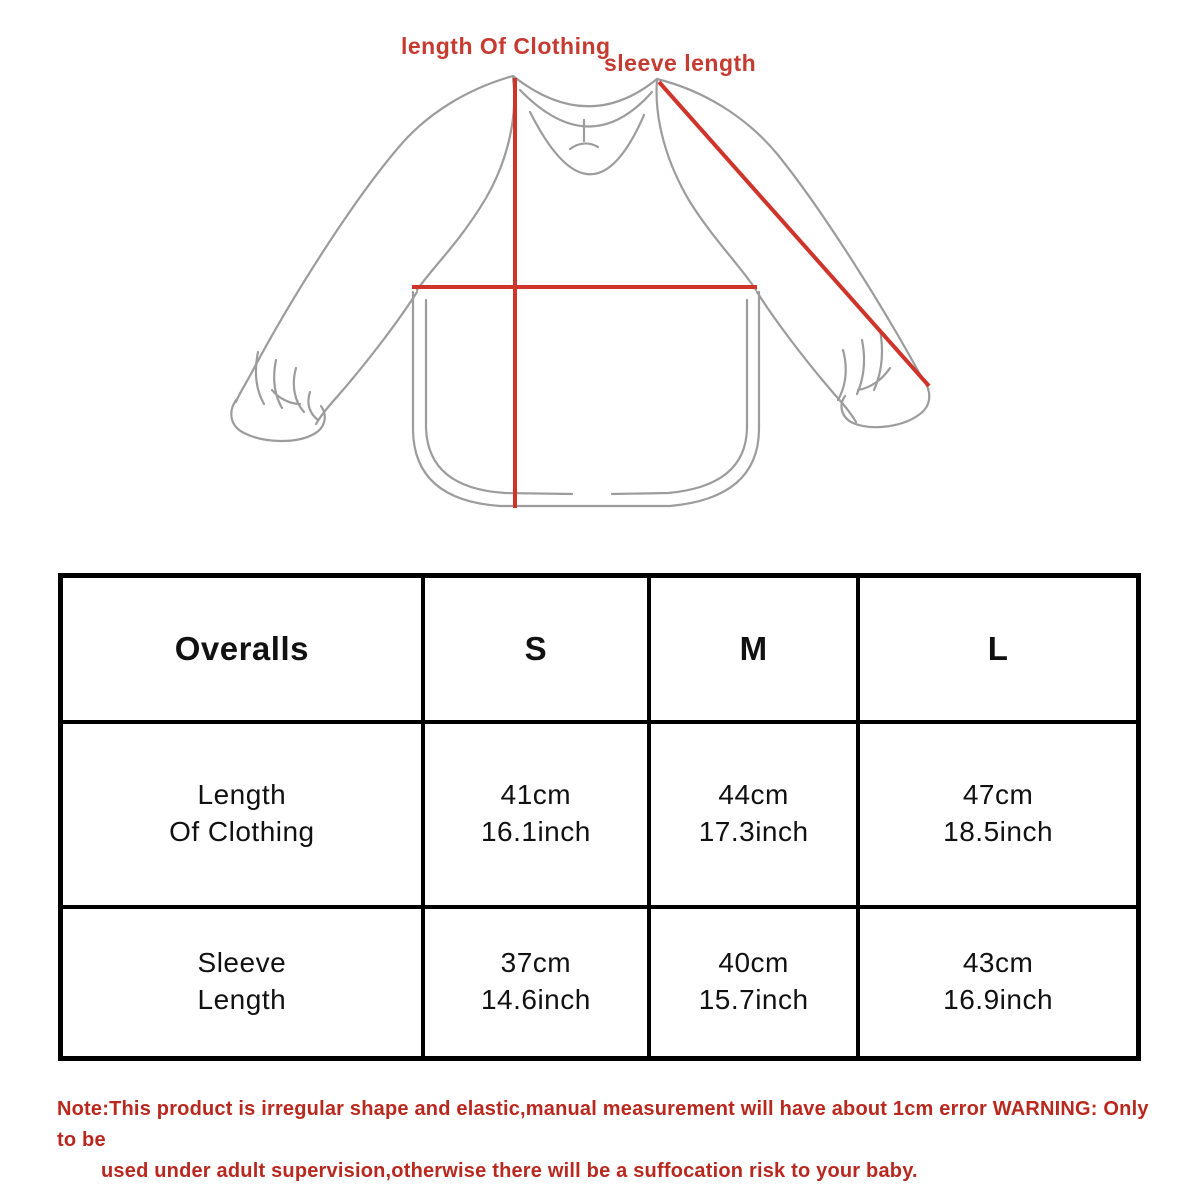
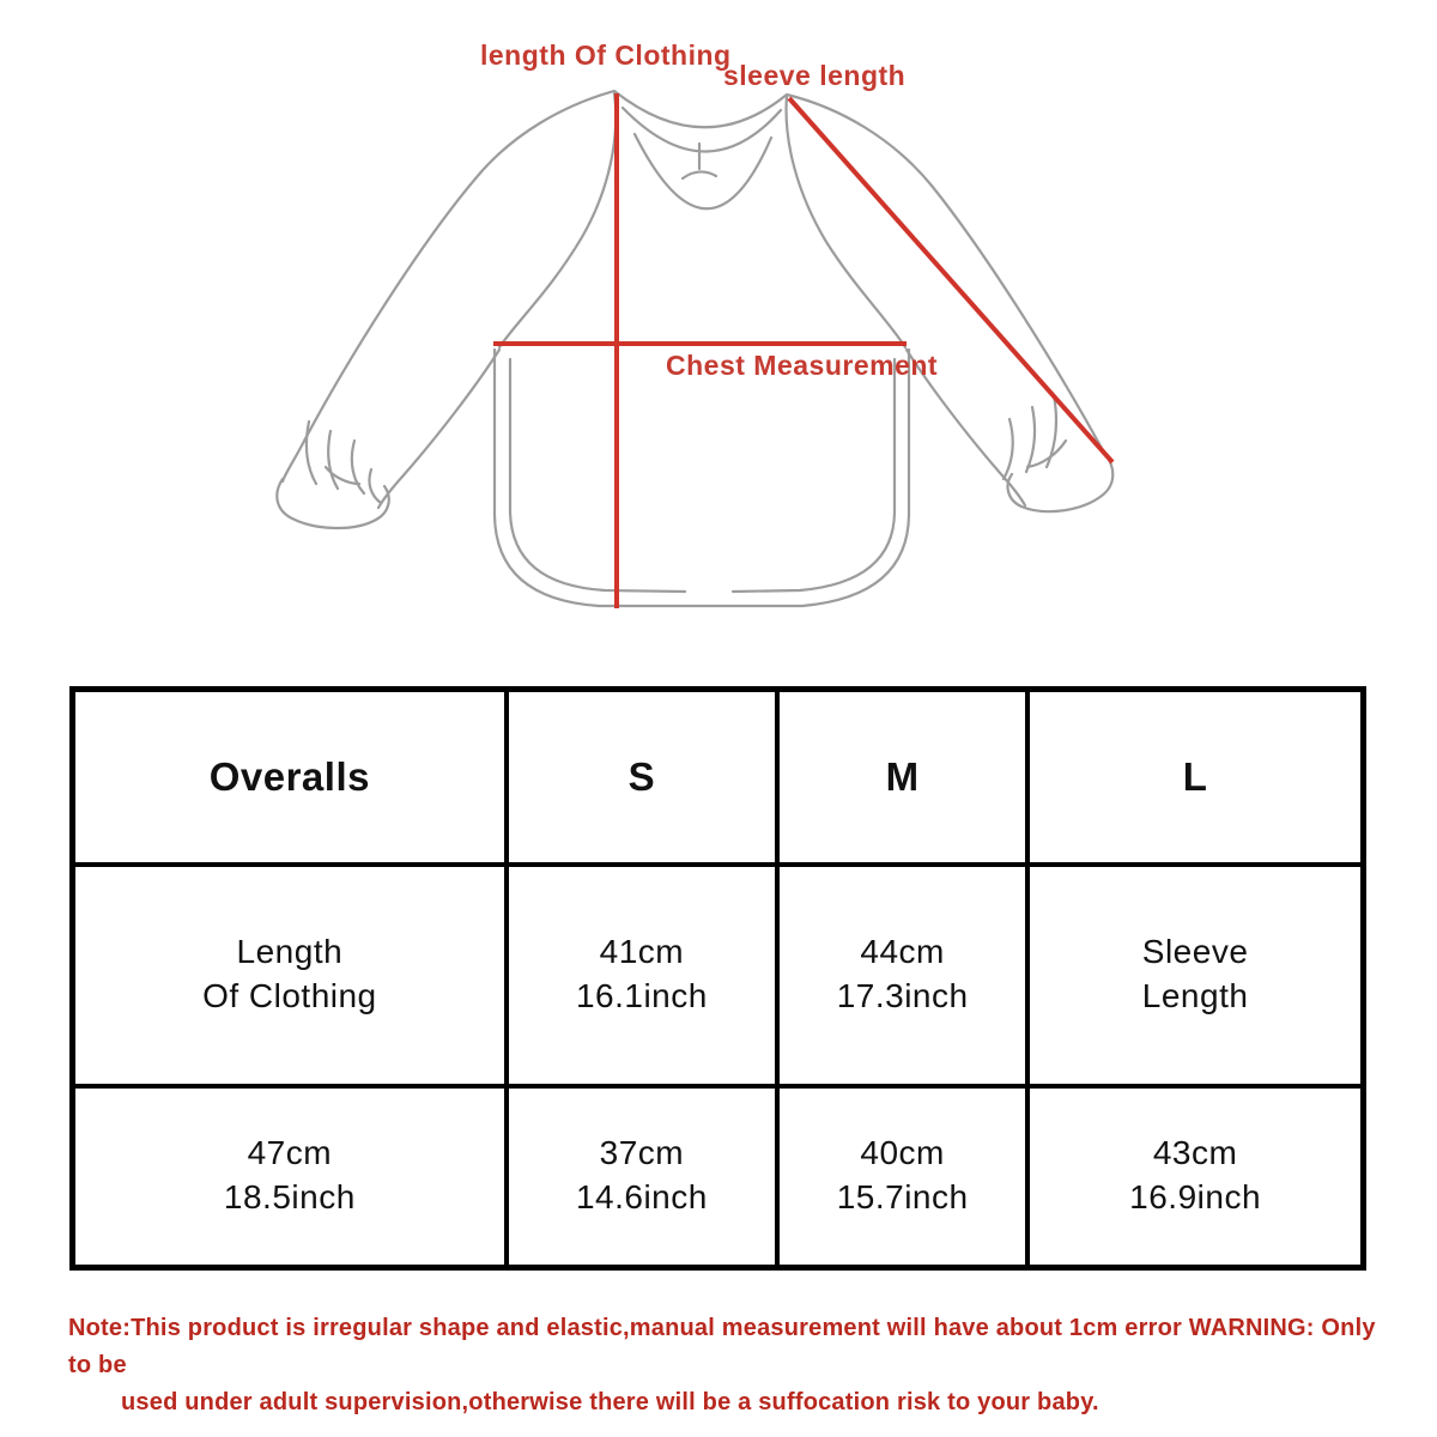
  length Of Clothing
  sleeve length
+ Chest Measurement
  Overalls	S	M	L
- Length Of Clothing	41cm 16.1inch	44cm 17.3inch	47cm 18.5inch
+ Length Of Clothing	41cm 16.1inch	44cm 17.3inch	Sleeve Length
- Sleeve Length	37cm 14.6inch	40cm 15.7inch	43cm 16.9inch
+ 47cm 18.5inch	37cm 14.6inch	40cm 15.7inch	43cm 16.9inch
  Note:This product is irregular shape and elastic,manual measurement will have about 1cm error WARNING: Only to be
  used under adult supervision,otherwise there will be a suffocation risk to your baby.
